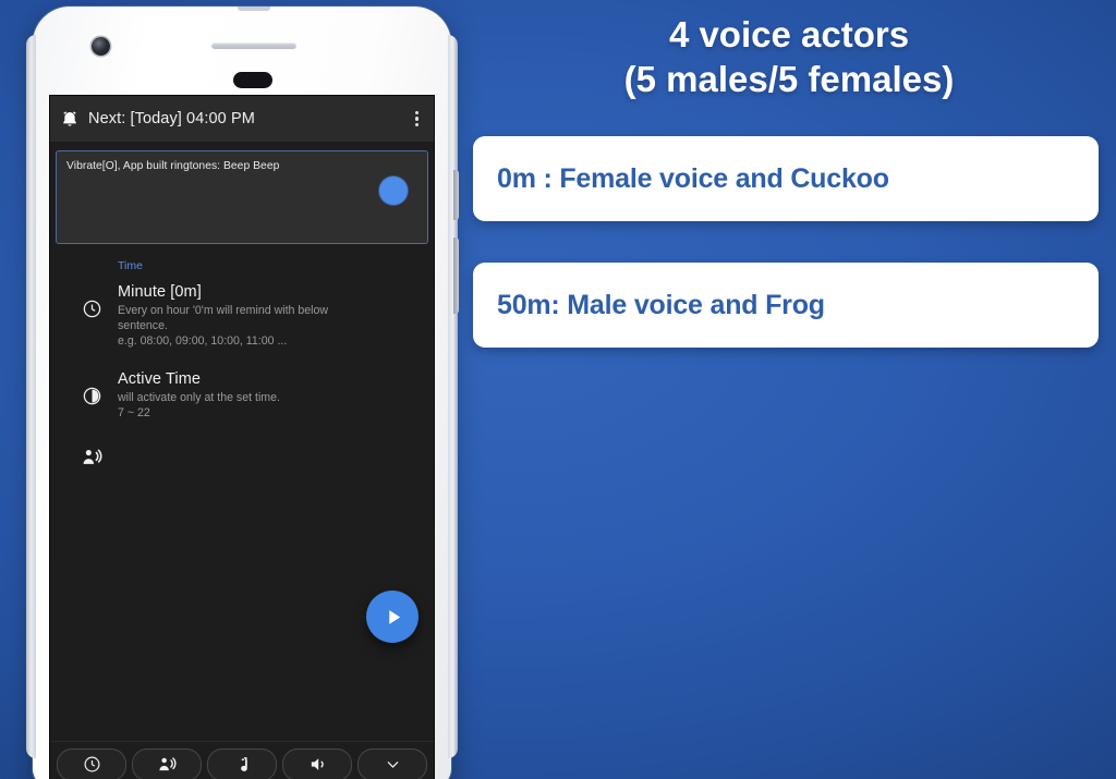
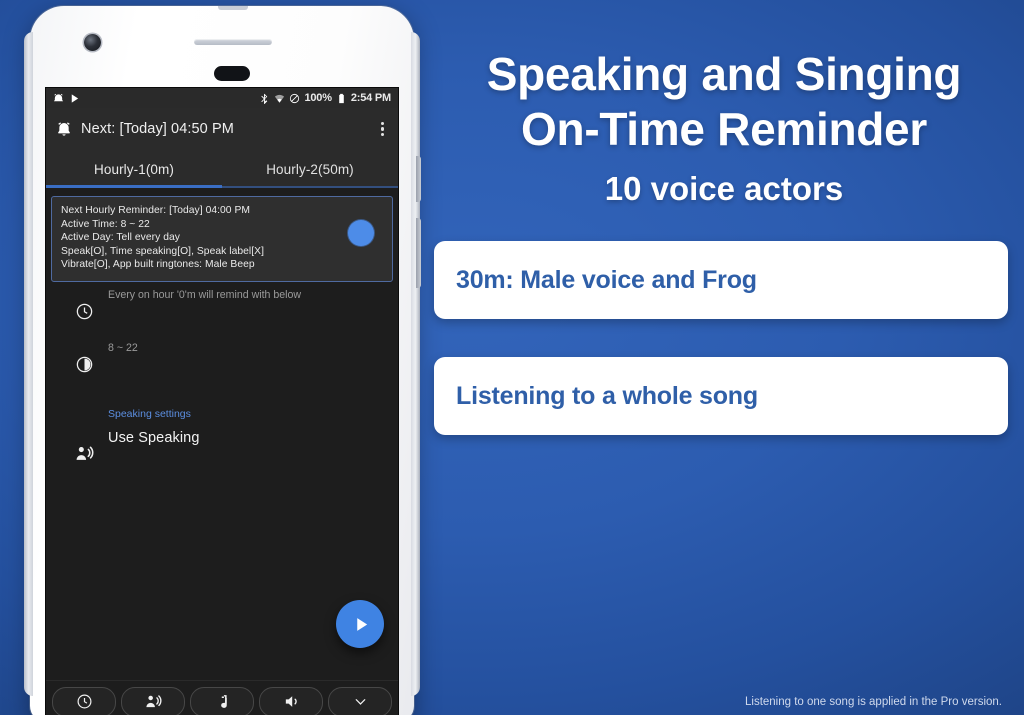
+ 100%
+ 2:54 PM
- Next: [Today] 04:00 PM
+ Next: [Today] 04:50 PM
+ Hourly-1(0m)
+ Hourly-2(50m)
+ Next Hourly Reminder: [Today] 04:00 PM
+ Active Time: 8 ~ 22
+ Active Day: Tell every day
+ Speak[O], Time speaking[O], Speak label[X]
- Vibrate[O], App built ringtones: Beep Beep
+ Vibrate[O], App built ringtones: Male Beep
- Time
- Minute [0m]
  Every on hour '0'm will remind with below
- sentence.
- e.g. 08:00, 09:00, 10:00, 11:00 ...
- Active Time
- will activate only at the set time.
- 7 ~ 22
+ 8 ~ 22
+ Speaking settings
+ Use Speaking
+ Speaking and Singing
+ On-Time Reminder
- 4 voice actors
+ 10 voice actors
- (5 males/5 females)
- 0m : Female voice and Cuckoo
- 50m: Male voice and Frog
+ 30m: Male voice and Frog
+ Listening to a whole song
+ Listening to one song is applied in the Pro version.
